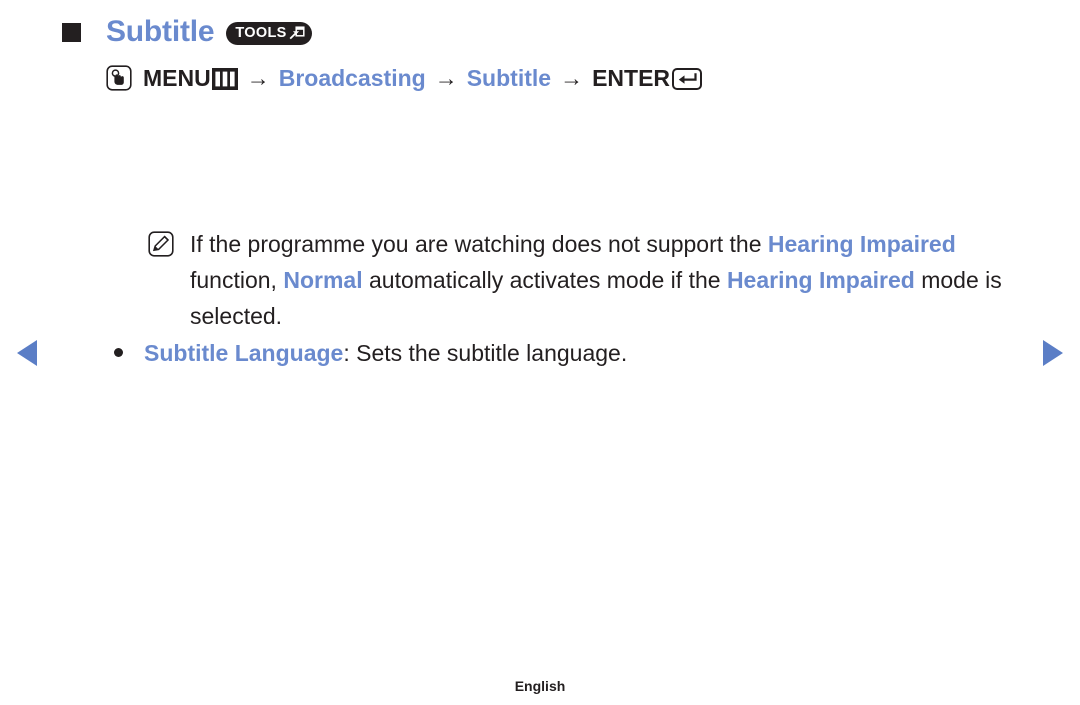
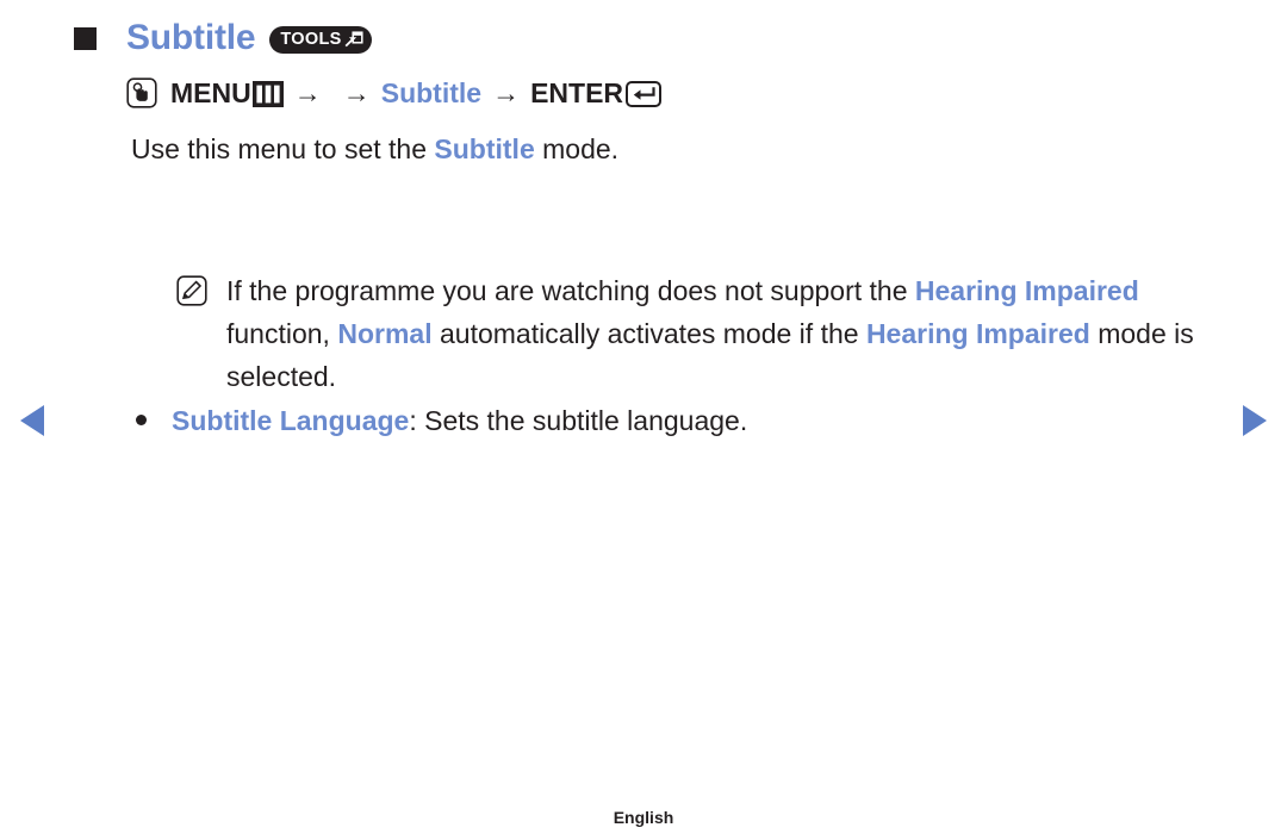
  Subtitle
  TOOLS
  MENU
  →
- Broadcasting
  →
  Subtitle
  →
  ENTER
+ Use this menu to set the Subtitle mode.
  If the programme you are watching does not support the Hearing Impaired function, Normal automatically activates mode if the Hearing Impaired mode is selected.
  Subtitle Language: Sets the subtitle language.
  English
